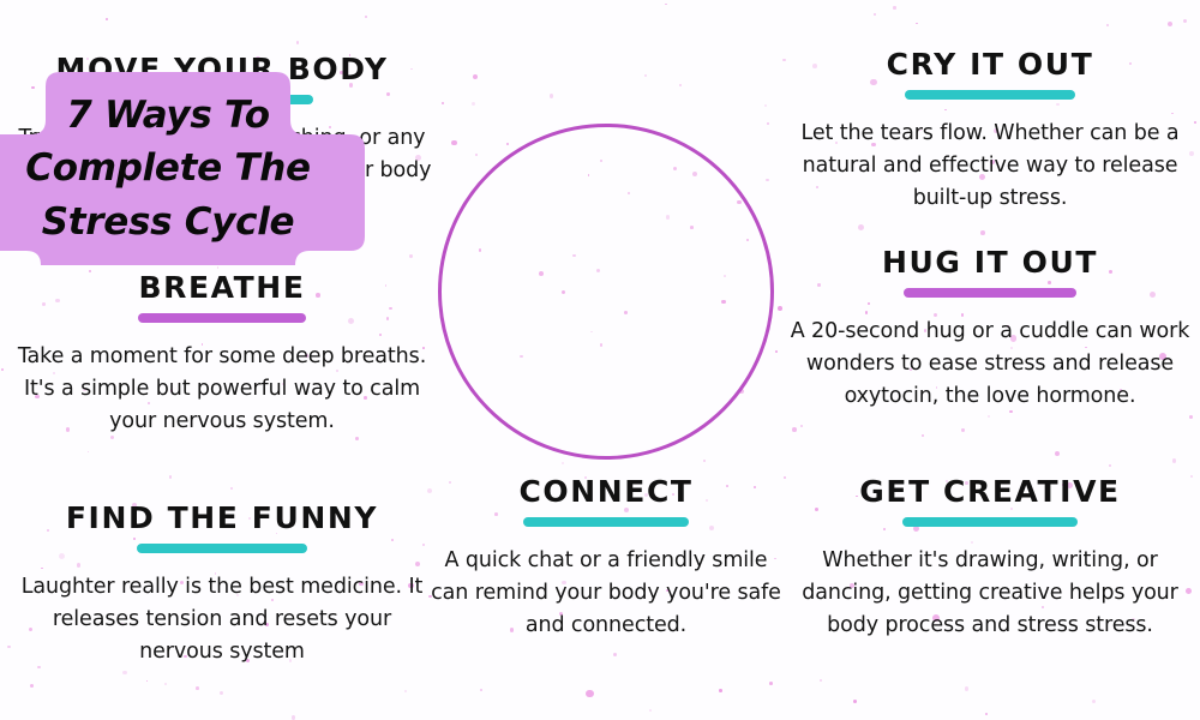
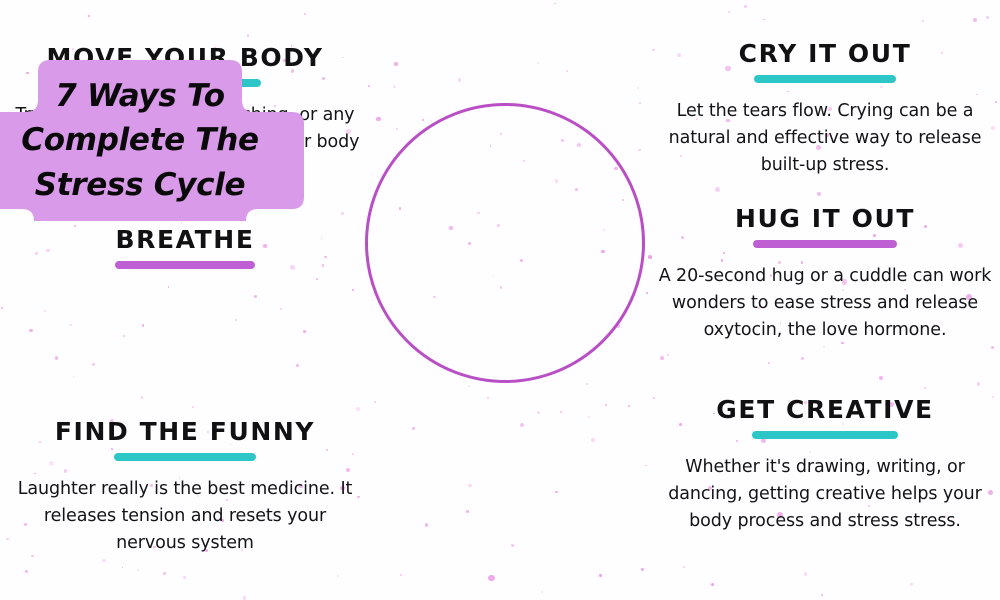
  7 Ways To
  Complete The
  Stress Cycle
  MOVE YOUR BODY
  BREATHE
- Take a moment for some deep breaths. It's a simple but powerful way to calm your nervous system.
  FIND THE FUNNY
  Laughter really is the best medicine. It releases tension and resets your nervous system
  CRY IT OUT
- Let the tears flow. Whether can be a natural and effective way to release built-up stress.
+ Let the tears flow. Crying can be a natural and effective way to release built-up stress.
  HUG IT OUT
  A 20-second hug or a cuddle can work wonders to ease stress and release oxytocin, the love hormone.
  GET CREATIVE
  Whether it's drawing, writing, or dancing, getting creative helps your body process and stress stress.
- CONNECT
- A quick chat or a friendly smile can remind your body you're safe and connected.
